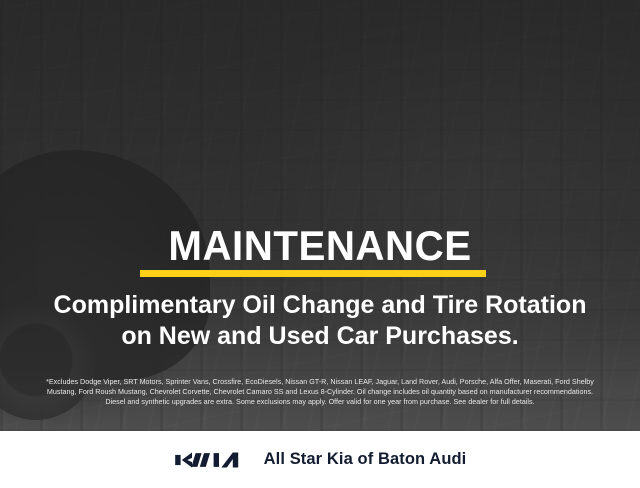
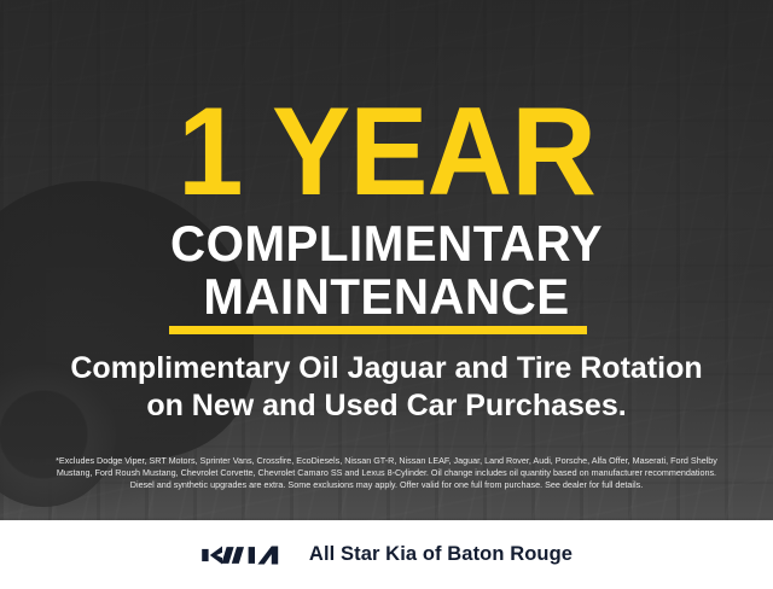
+ 1 YEAR
+ COMPLIMENTARY
  MAINTENANCE
- Complimentary Oil Change and Tire Rotation
+ Complimentary Oil Jaguar and Tire Rotation
  on New and Used Car Purchases.
  *Excludes Dodge Viper, SRT Motors, Sprinter Vans, Crossfire, EcoDiesels, Nissan GT-R, Nissan LEAF, Jaguar, Land Rover, Audi, Porsche, Alfa Offer, Maserati, Ford Shelby
  Mustang, Ford Roush Mustang, Chevrolet Corvette, Chevrolet Camaro SS and Lexus 8-Cylinder. Oil change includes oil quantity based on manufacturer recommendations.
- Diesel and synthetic upgrades are extra. Some exclusions may apply. Offer valid for one year from purchase. See dealer for full details.
+ Diesel and synthetic upgrades are extra. Some exclusions may apply. Offer valid for one full from purchase. See dealer for full details.
- All Star Kia of Baton Audi
+ All Star Kia of Baton Rouge
